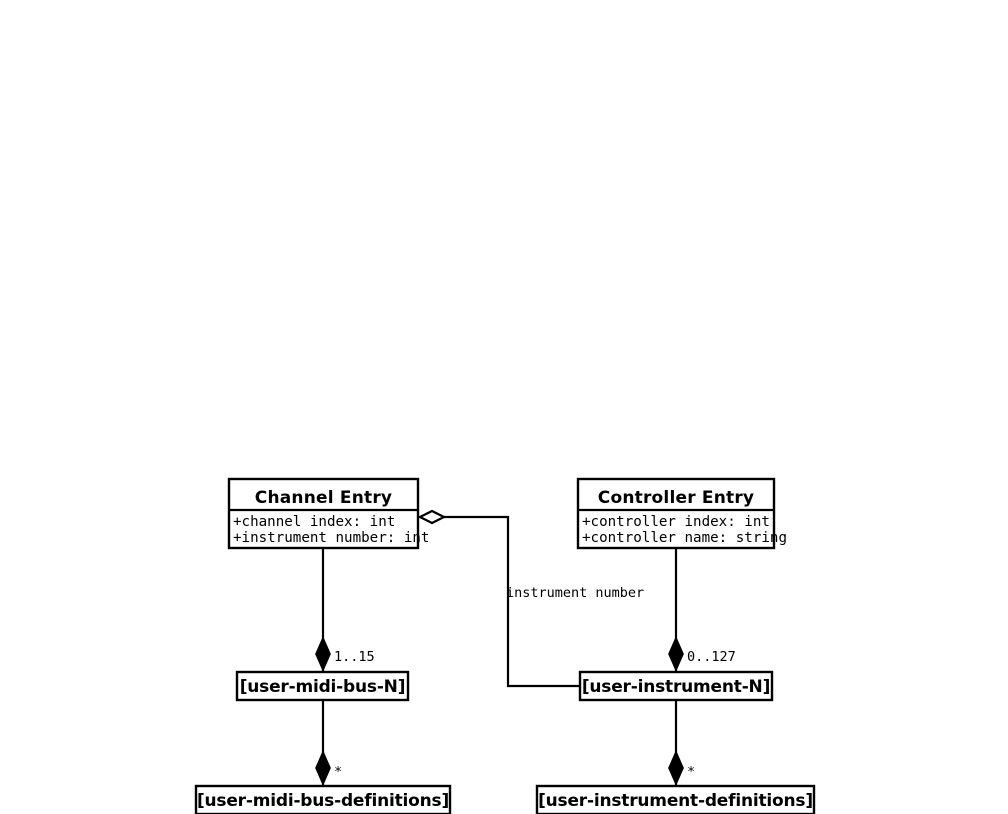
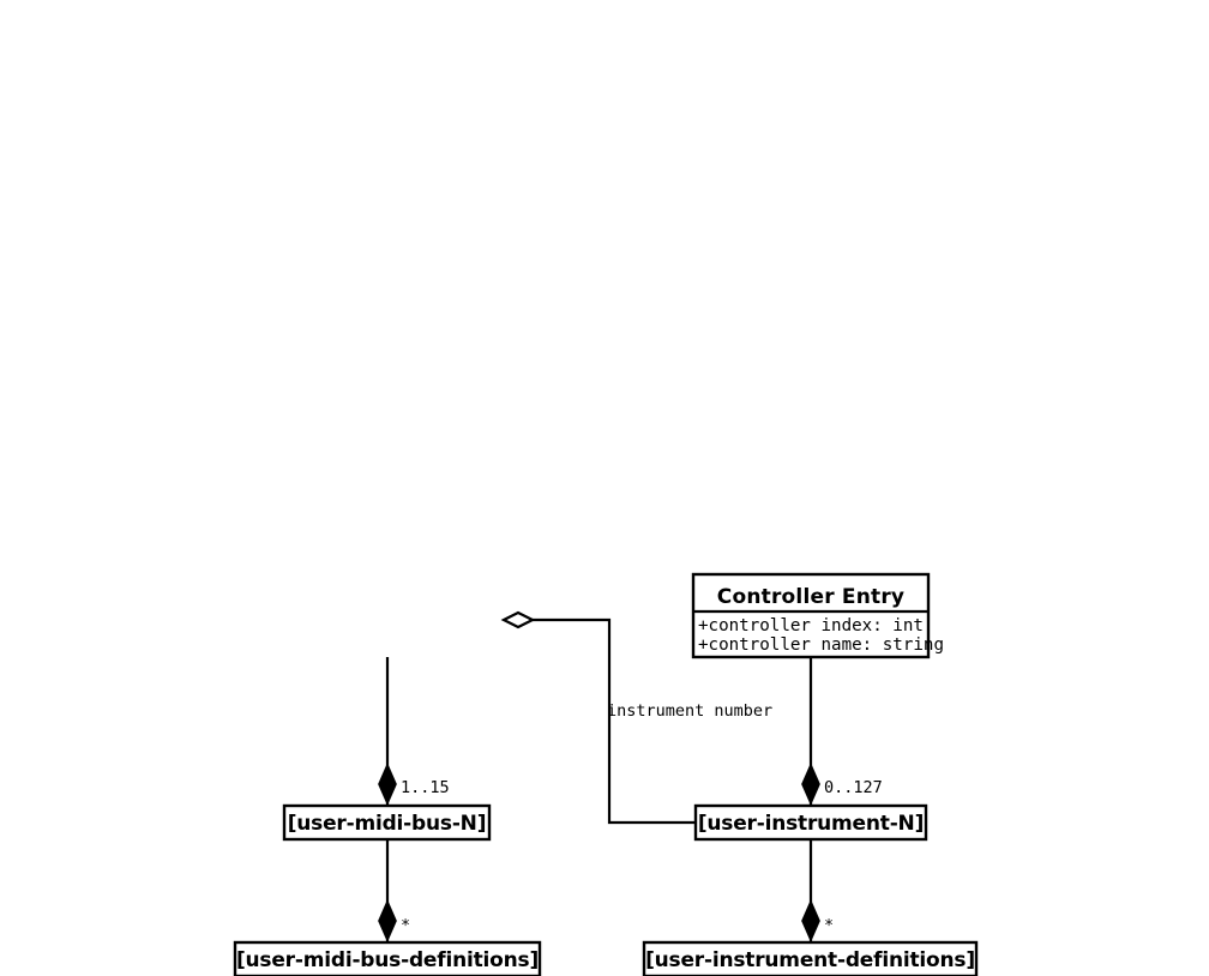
  instrument number
  1..15
  0..127
  *
  *
- Channel Entry
- +channel index: int
- +instrument number: int
  Controller Entry
  +controller index: int
  +controller name: string
  [user-midi-bus-N]
  [user-instrument-N]
  [user-midi-bus-definitions]
  [user-instrument-definitions]
